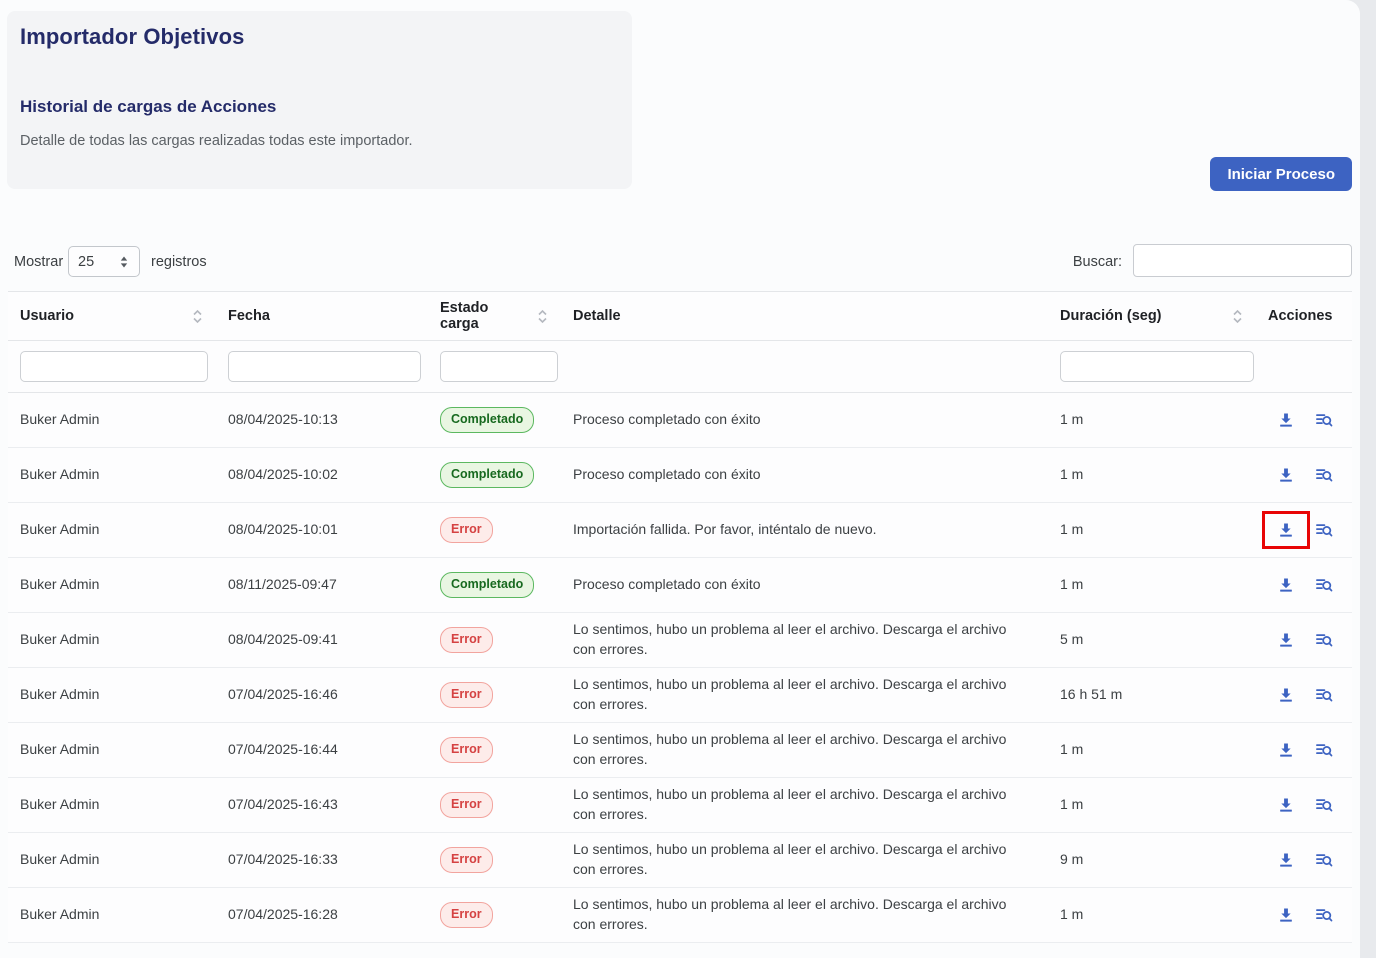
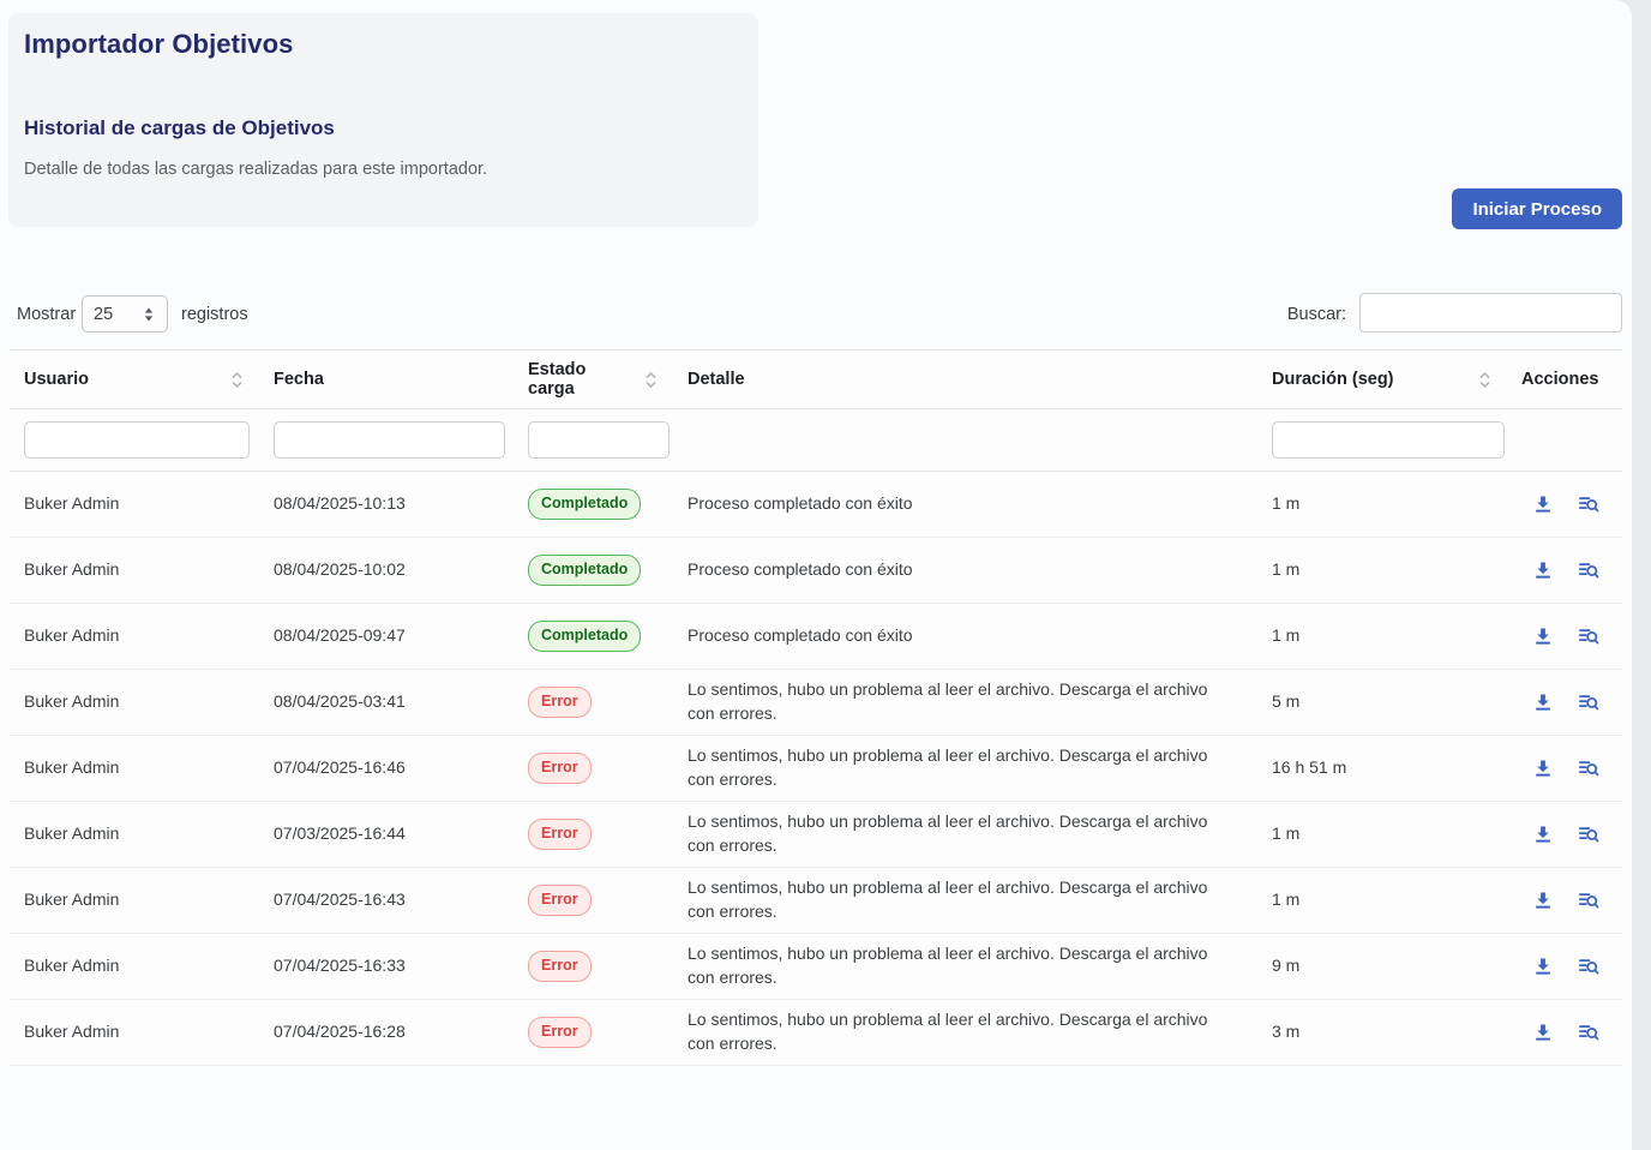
  Importador Objetivos
- Historial de cargas de Acciones
+ Historial de cargas de Objetivos
- Detalle de todas las cargas realizadas todas este importador.
+ Detalle de todas las cargas realizadas para este importador.
  Iniciar Proceso
  Mostrar
  25
  registros
  Buscar:
  Usuario	Fecha	Estado carga	Detalle	Duración (seg)	Acciones
  Buker Admin	08/04/2025-10:13	Completado	Proceso completado con éxito	1 m
  Buker Admin	08/04/2025-10:02	Completado	Proceso completado con éxito	1 m
- Buker Admin	08/04/2025-10:01	Error	Importación fallida. Por favor, inténtalo de nuevo.	1 m
- Buker Admin	08/11/2025-09:47	Completado	Proceso completado con éxito	1 m
+ Buker Admin	08/04/2025-09:47	Completado	Proceso completado con éxito	1 m
- Buker Admin	08/04/2025-09:41	Error	Lo sentimos, hubo un problema al leer el archivo. Descarga el archivo con errores.	5 m
+ Buker Admin	08/04/2025-03:41	Error	Lo sentimos, hubo un problema al leer el archivo. Descarga el archivo con errores.	5 m
  Buker Admin	07/04/2025-16:46	Error	Lo sentimos, hubo un problema al leer el archivo. Descarga el archivo con errores.	16 h 51 m
- Buker Admin	07/04/2025-16:44	Error	Lo sentimos, hubo un problema al leer el archivo. Descarga el archivo con errores.	1 m
+ Buker Admin	07/03/2025-16:44	Error	Lo sentimos, hubo un problema al leer el archivo. Descarga el archivo con errores.	1 m
  Buker Admin	07/04/2025-16:43	Error	Lo sentimos, hubo un problema al leer el archivo. Descarga el archivo con errores.	1 m
  Buker Admin	07/04/2025-16:33	Error	Lo sentimos, hubo un problema al leer el archivo. Descarga el archivo con errores.	9 m
- Buker Admin	07/04/2025-16:28	Error	Lo sentimos, hubo un problema al leer el archivo. Descarga el archivo con errores.	1 m
+ Buker Admin	07/04/2025-16:28	Error	Lo sentimos, hubo un problema al leer el archivo. Descarga el archivo con errores.	3 m
